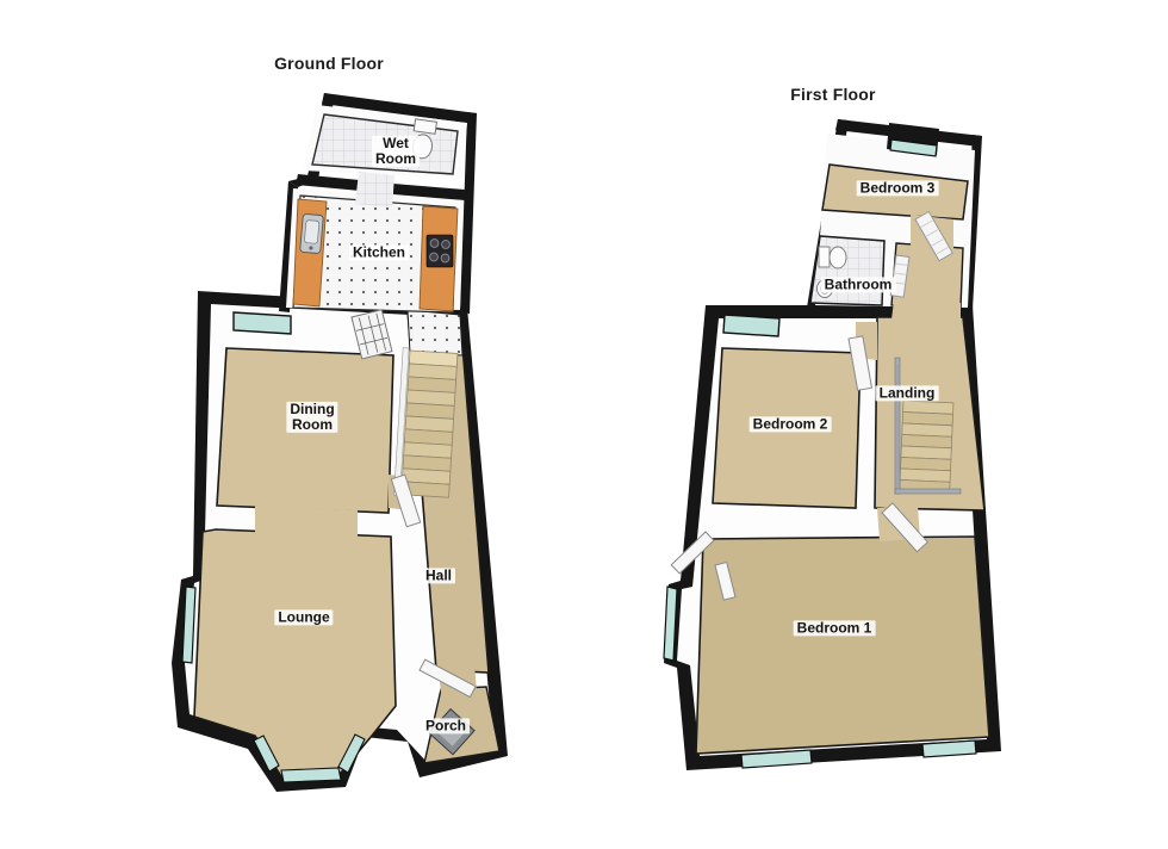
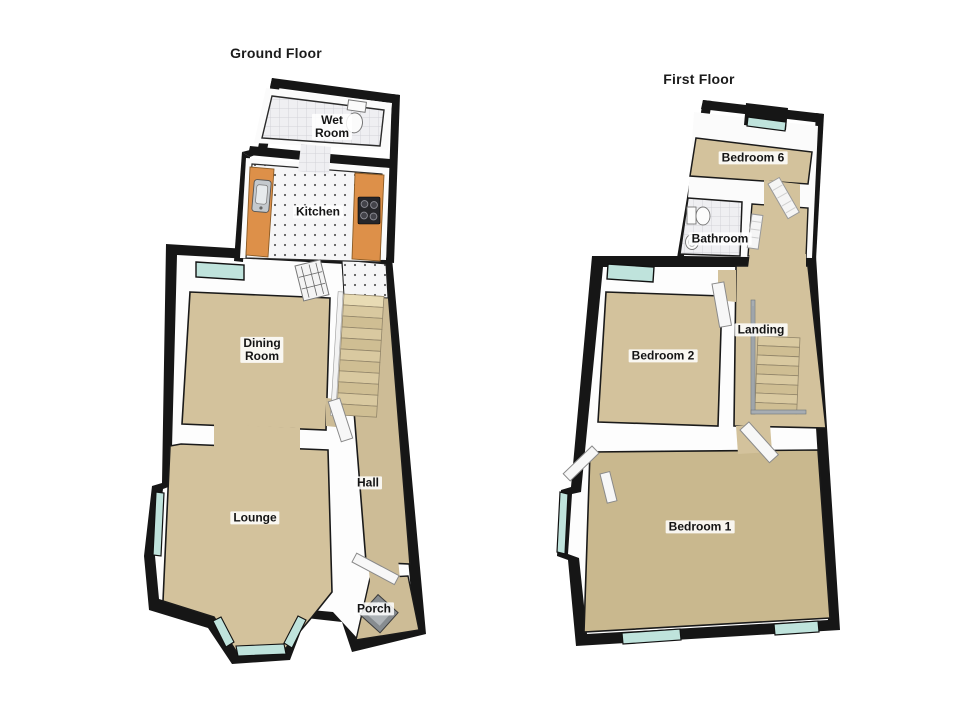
  Ground Floor
  First Floor
  Wet
  Room
  Kitchen
  Dining
  Room
  Hall
  Lounge
  Porch
- Bedroom 3
+ Bedroom 6
  Bathroom
  Bedroom 2
  Landing
  Bedroom 1
